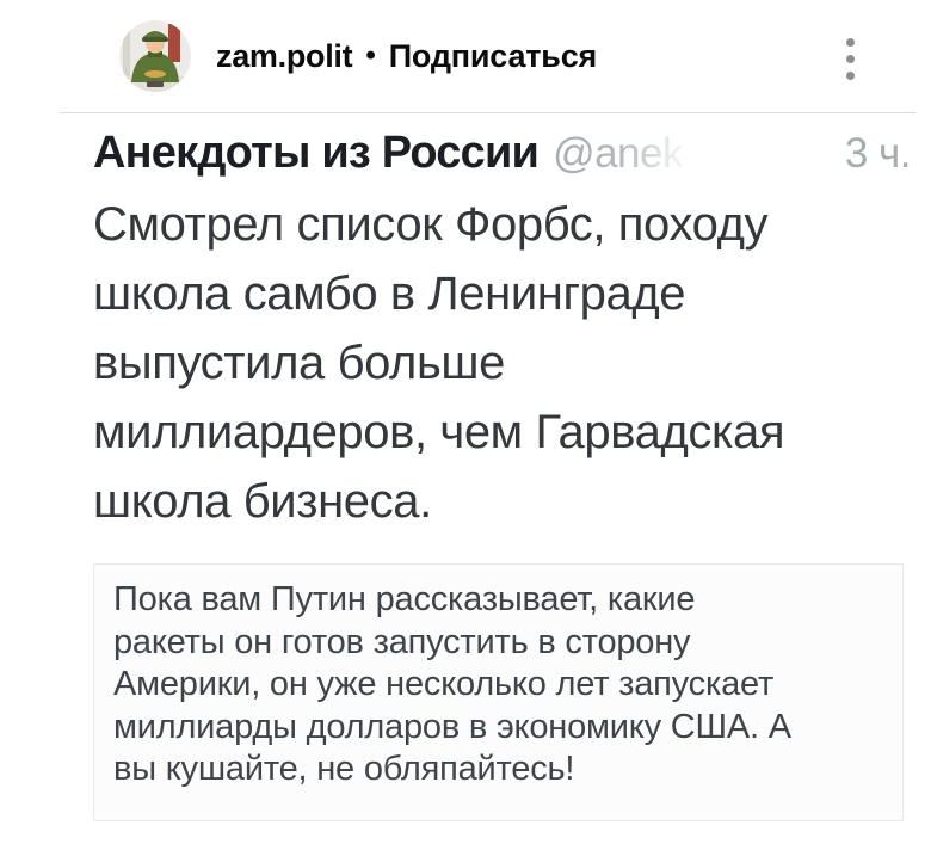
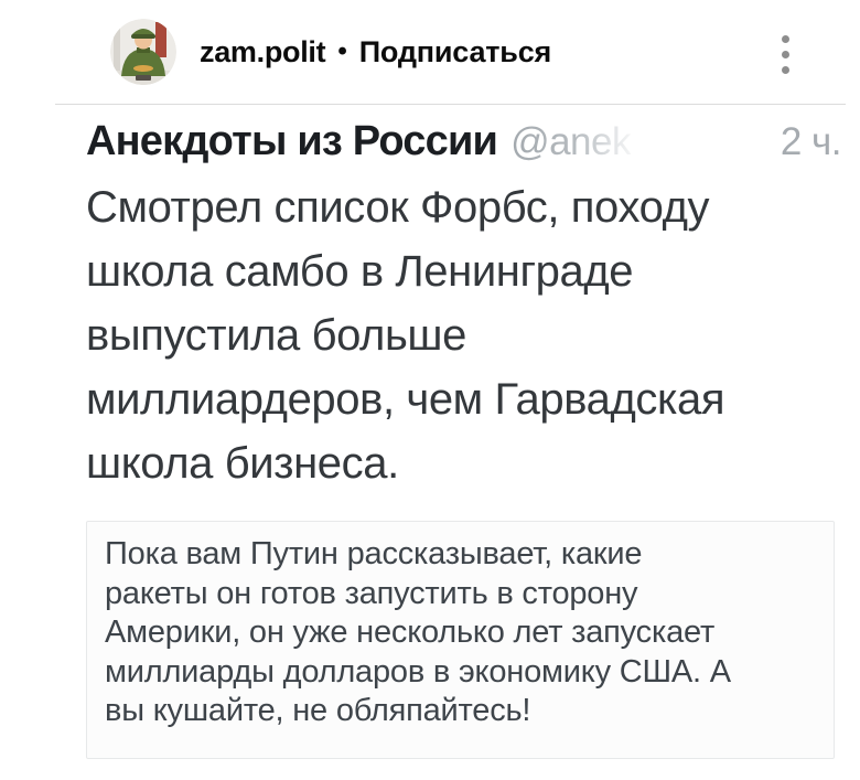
  zam.polit
  •
  Подписаться
  Анекдоты из России
  @anek
- 3 ч.
+ 2 ч.
  Смотрел список Форбс, походу
  школа самбо в Ленинграде
  выпустила больше
  миллиардеров, чем Гарвадская
  школа бизнеса.
  Пока вам Путин рассказывает, какие
  ракеты он готов запустить в сторону
  Америки, он уже несколько лет запускает
  миллиарды долларов в экономику США. А
  вы кушайте, не обляпайтесь!
